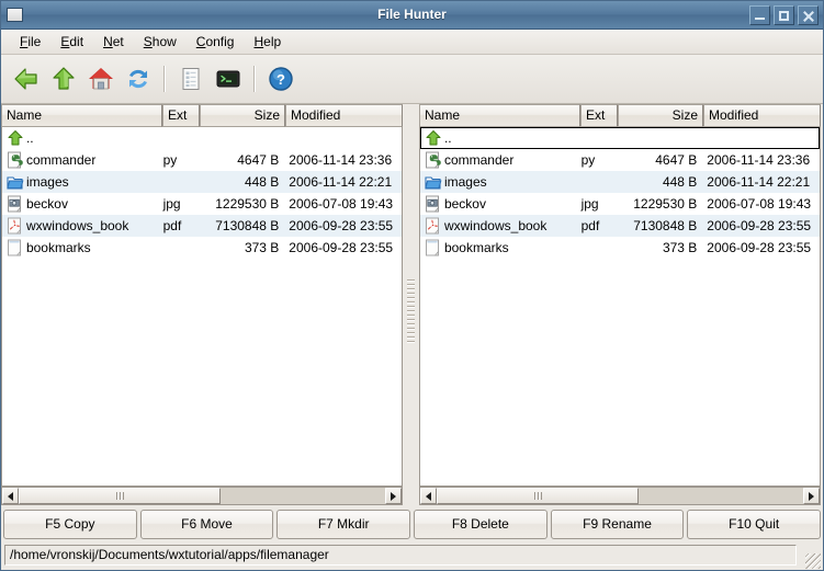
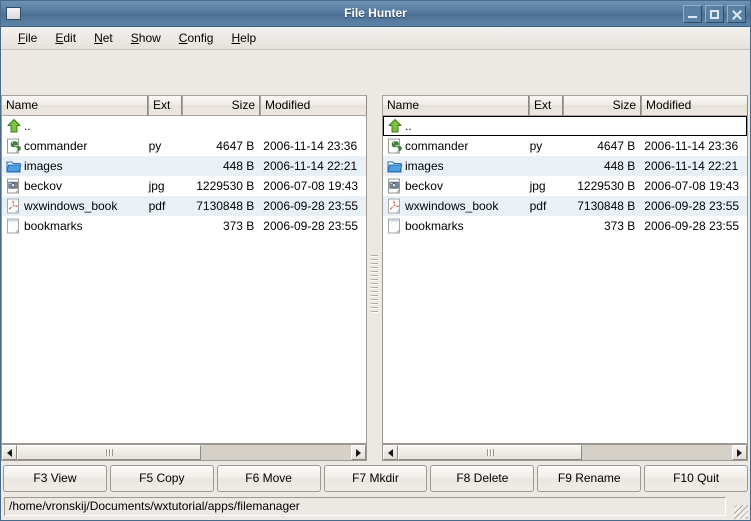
  File Hunter
  File
  Edit
  Net
  Show
  Config
  Help
- ?
  Name
  Ext
  Size
  Modified
  ..
  commander
  py
  4647 B
  2006-11-14 23:36
  images
  448 B
  2006-11-14 22:21
  beckov
  jpg
  1229530 B
  2006-07-08 19:43
  wxwindows_book
  pdf
  7130848 B
  2006-09-28 23:55
  bookmarks
  373 B
  2006-09-28 23:55
  Name
  Ext
  Size
  Modified
  ..
  commander
  py
  4647 B
  2006-11-14 23:36
  images
  448 B
  2006-11-14 22:21
  beckov
  jpg
  1229530 B
  2006-07-08 19:43
  wxwindows_book
  pdf
  7130848 B
  2006-09-28 23:55
  bookmarks
  373 B
  2006-09-28 23:55
+ F3 View
  F5 Copy
  F6 Move
  F7 Mkdir
  F8 Delete
  F9 Rename
  F10 Quit
  /home/vronskij/Documents/wxtutorial/apps/filemanager
